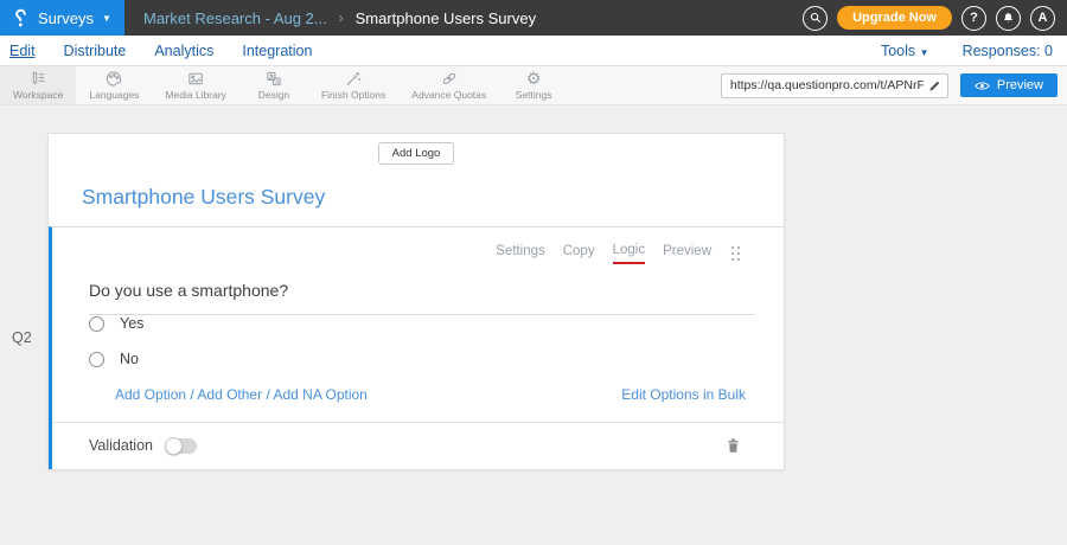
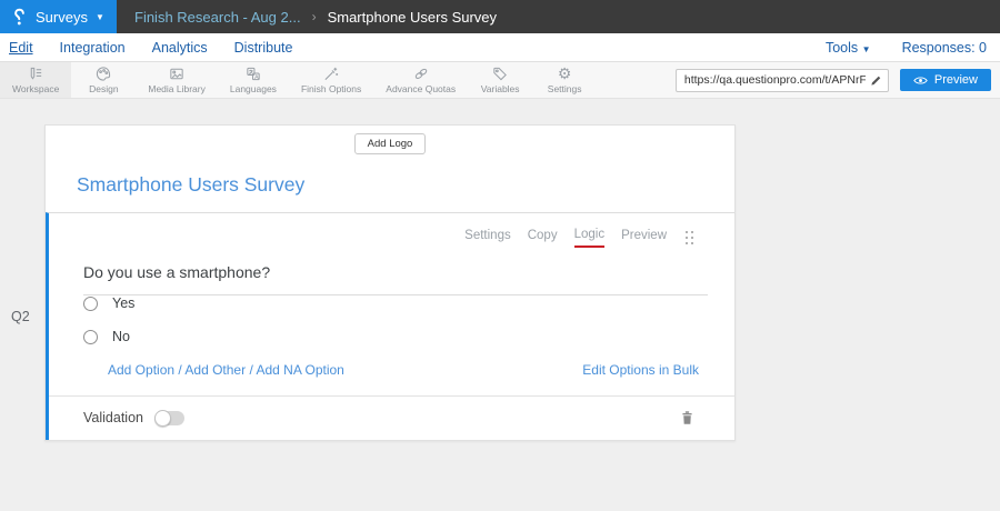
  Surveys
  ▼
- Market Research - Aug 2...
+ Finish Research - Aug 2...
  ›
  Smartphone Users Survey
- Upgrade Now
- ?
- A
  Edit
- Distribute
+ Integration
  Analytics
- Integration
+ Distribute
  Tools ▼
  Responses: 0
  Workspace
- Languages
+ Design
  Media Library
- Design
+ Languages
  Finish Options
  Advance Quotas
+ Variables
  ⚙
  Settings
  https://qa.questionpro.com/t/APNrF
  Preview
  Q2
  Add Logo
  Smartphone Users Survey
  Settings
  Copy
  Logic
  Preview
  Do you use a smartphone?
  Yes
  No
  Add Option / Add Other / Add NA Option
  Edit Options in Bulk
  Validation
